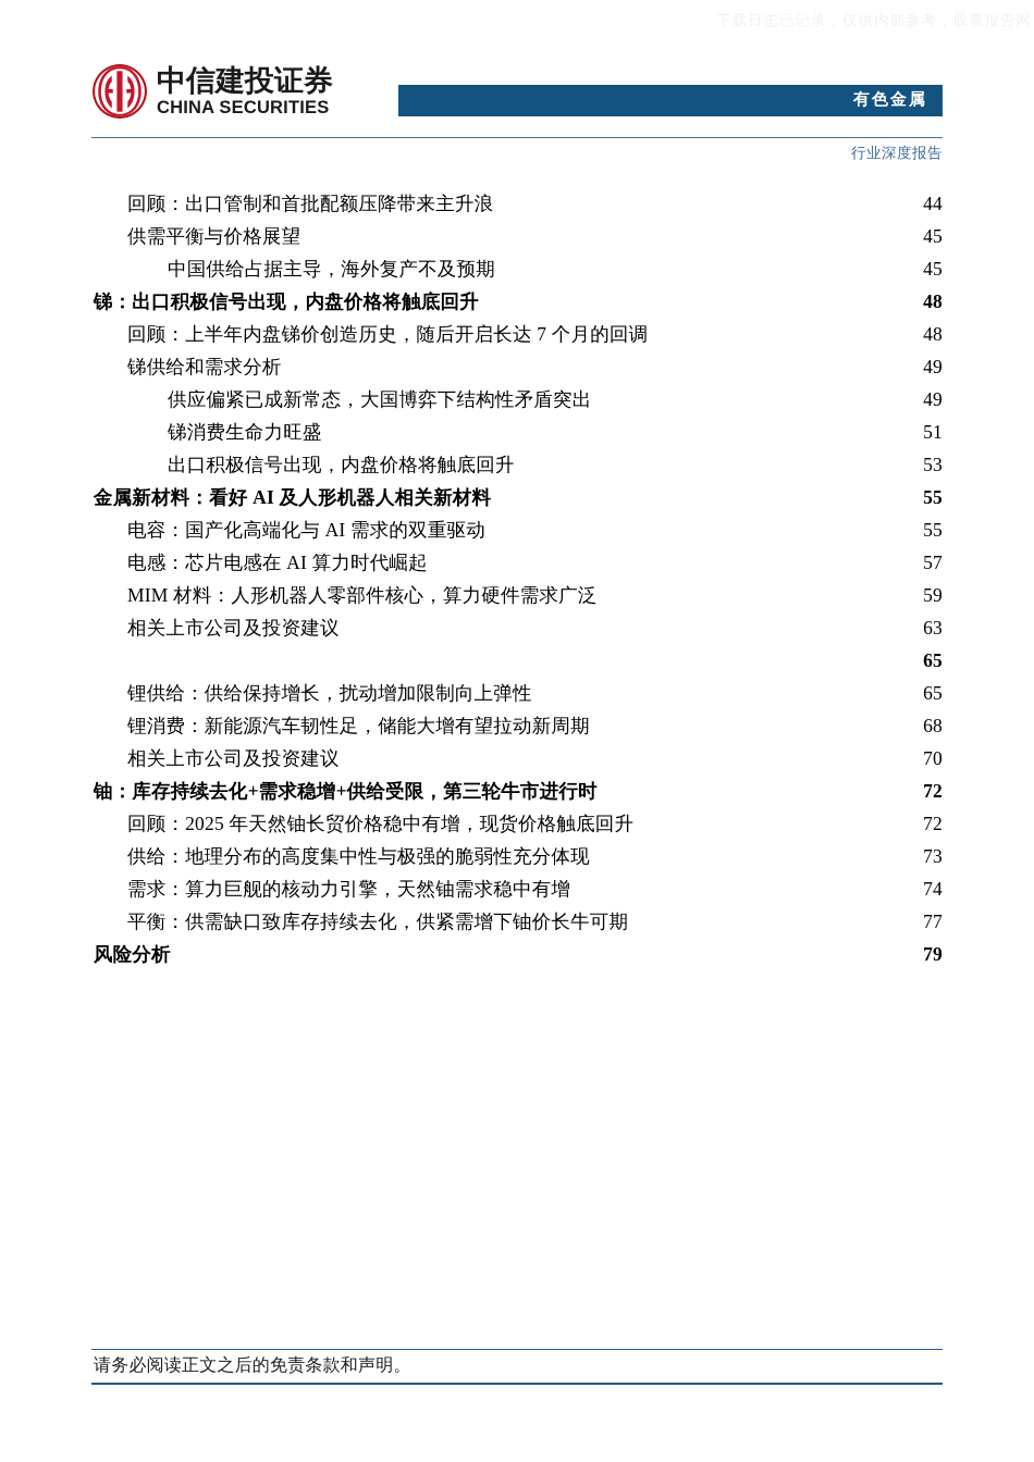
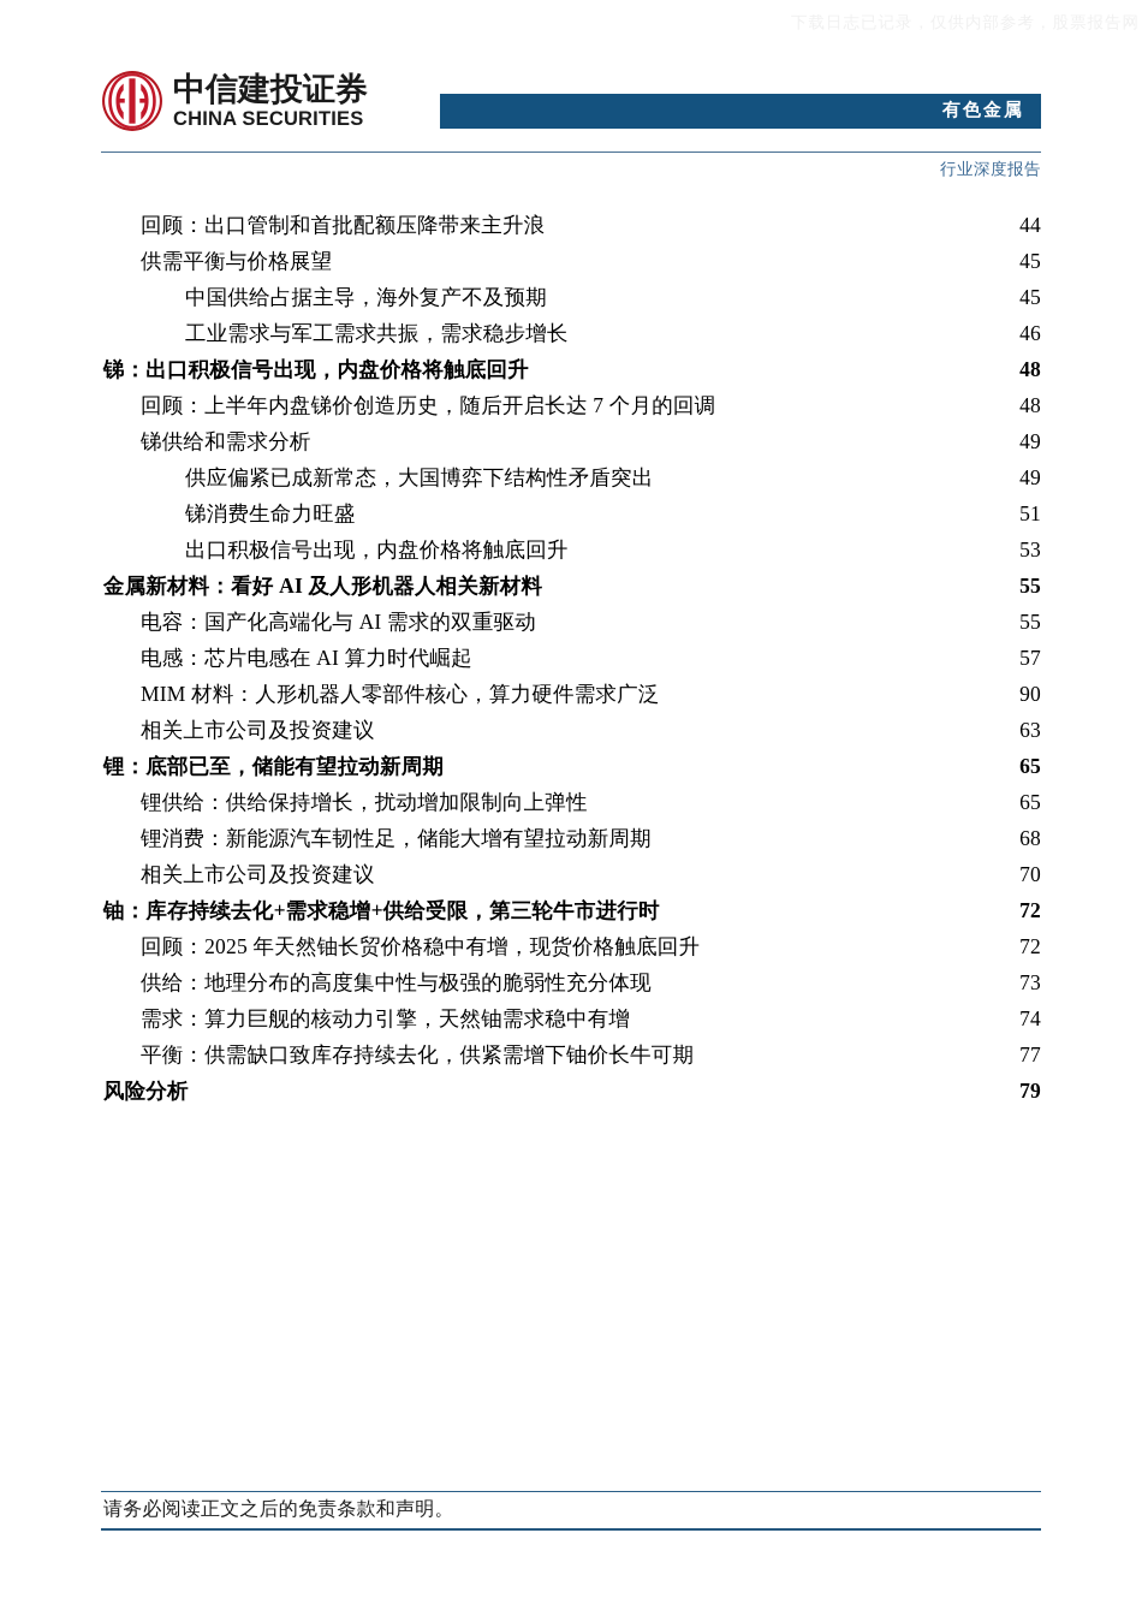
  中信建投证券
  CHINA SECURITIES
  有色金属
  行业深度报告
  回顾：出口管制和首批配额压降带来主升浪
  44
  供需平衡与价格展望
  45
  中国供给占据主导，海外复产不及预期
  45
+ 工业需求与军工需求共振，需求稳步增长
+ 46
  锑：出口积极信号出现，内盘价格将触底回升
  48
  回顾：上半年内盘锑价创造历史，随后开启长达 7 个月的回调
  48
  锑供给和需求分析
  49
  供应偏紧已成新常态，大国博弈下结构性矛盾突出
  49
  锑消费生命力旺盛
  51
  出口积极信号出现，内盘价格将触底回升
  53
  金属新材料：看好 AI 及人形机器人相关新材料
  55
  电容：国产化高端化与 AI 需求的双重驱动
  55
  电感：芯片电感在 AI 算力时代崛起
  57
  MIM 材料：人形机器人零部件核心，算力硬件需求广泛
- 59
+ 90
  相关上市公司及投资建议
  63
+ 锂：底部已至，储能有望拉动新周期
  65
  锂供给：供给保持增长，扰动增加限制向上弹性
  65
  锂消费：新能源汽车韧性足，储能大增有望拉动新周期
  68
  相关上市公司及投资建议
  70
  铀：库存持续去化+需求稳增+供给受限，第三轮牛市进行时
  72
  回顾：2025 年天然铀长贸价格稳中有增，现货价格触底回升
  72
  供给：地理分布的高度集中性与极强的脆弱性充分体现
  73
  需求：算力巨舰的核动力引擎，天然铀需求稳中有增
  74
  平衡：供需缺口致库存持续去化，供紧需增下铀价长牛可期
  77
  风险分析
  79
  请务必阅读正文之后的免责条款和声明。
